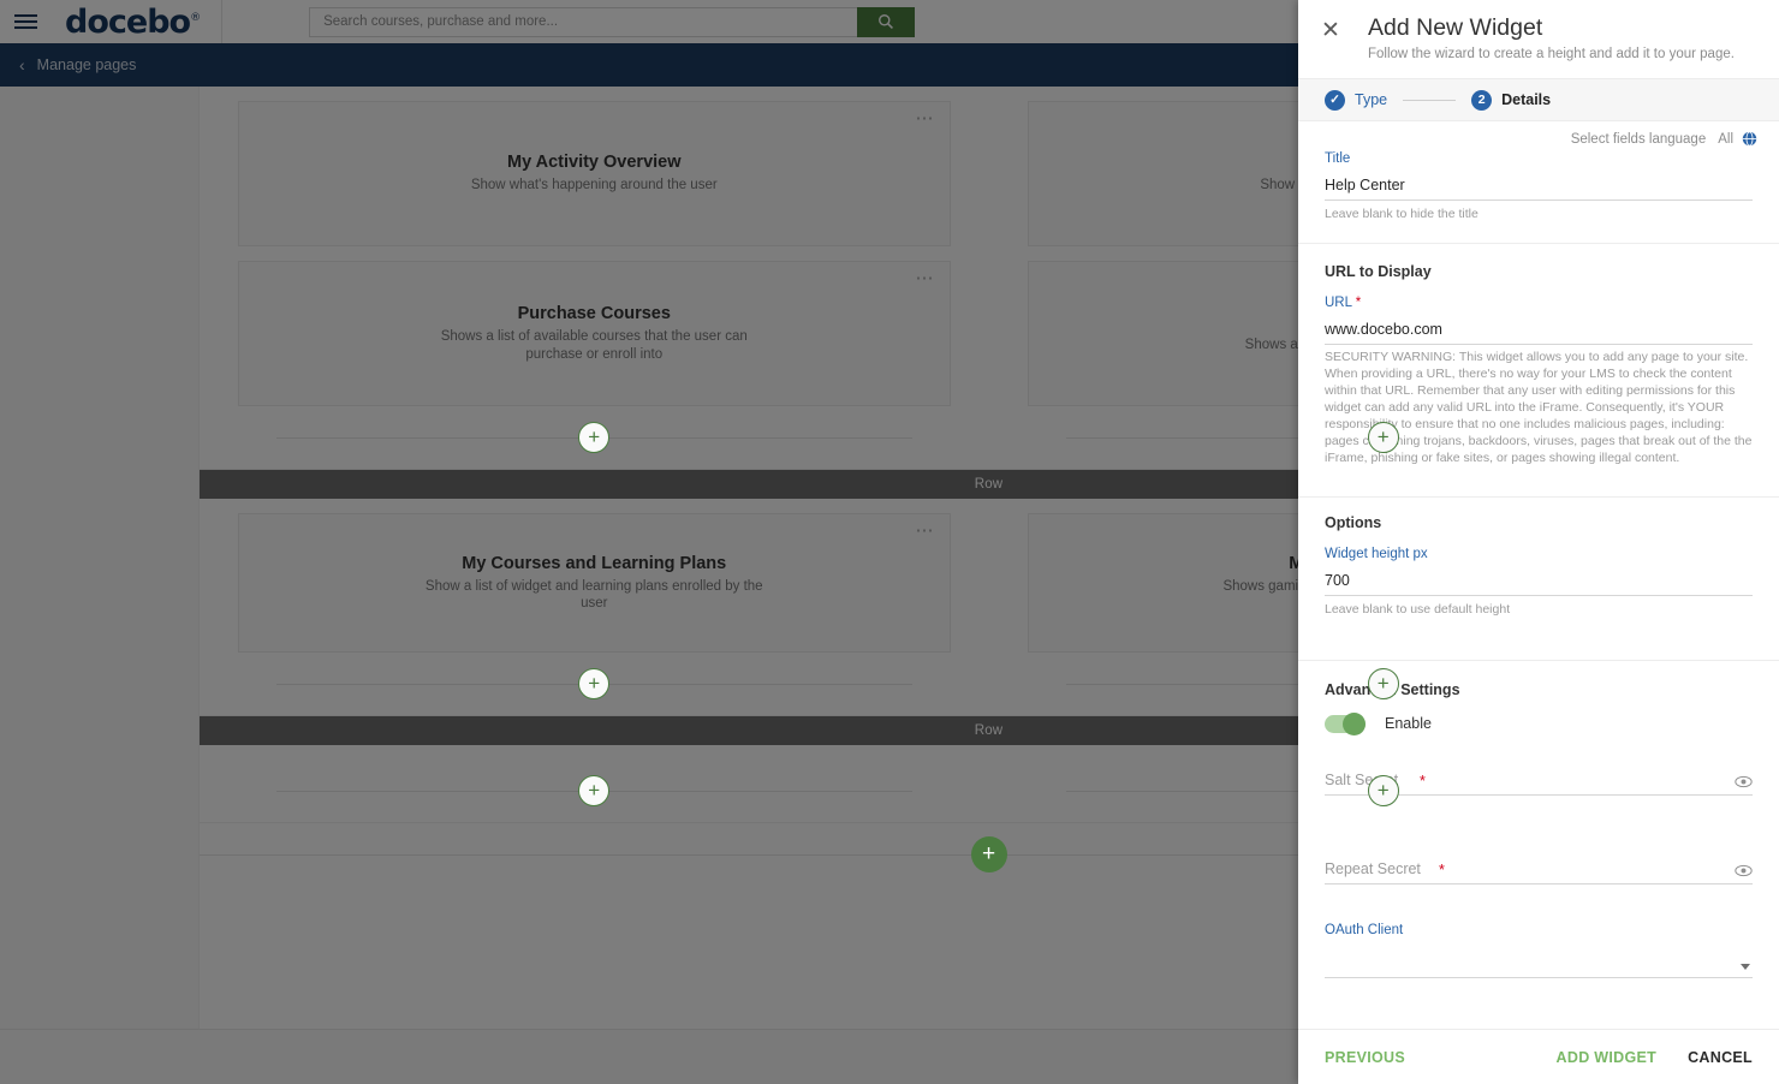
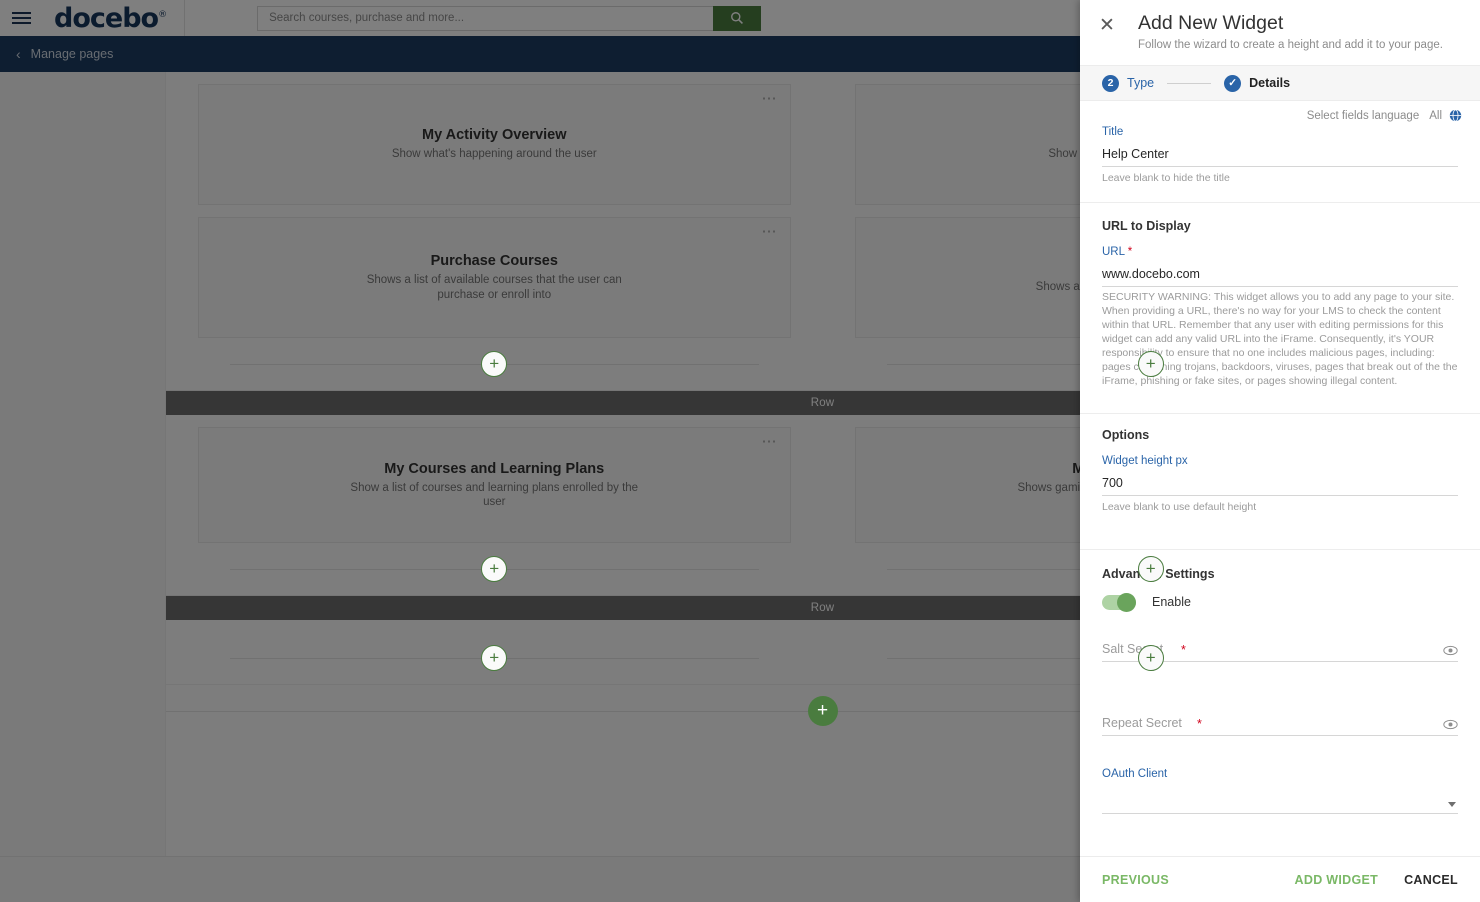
  docebo®
  Search courses, purchase and more...
  ‹
  Manage pages
  ⋯
  My Activity Overview
  Show what's happening around the user
  ⋯
  Purchase Courses
  Shows a list of available courses that the user can purchase or enroll into
  +
  +
  Row
  ⋯
  My Courses and Learning Plans
- Show a list of widget and learning plans enrolled by the user
+ Show a list of courses and learning plans enrolled by the user
  +
  +
  Row
  +
  +
  +
  ✕
  Add New Widget
  Follow the wizard to create a height and add it to your page.
- ✓
+ 2
  Type
- 2
+ ✓
  Details
  Select fields language
  All
  Title
  Help Center
  Leave blank to hide the title
  URL to Display
  URL *
  www.docebo.com
  SECURITY WARNING: This widget allows you to add any page to your site. When providing a URL, there's no way for your LMS to check the content within that URL. Remember that any user with editing permissions for this widget can add any valid URL into the iFrame. Consequently, it's YOUR responsiy to ensure that no one includes malicious pages, including: pages cning trojans, backdoors, viruses, pages that break out of the the iFrame, phishing or fake sites, or pages showing illegal content.
  Options
  Widget height px
  700
  Leave blank to use default height
  Advan Settings
  Enable
  Salt Set
  *
  Repeat Secret
  *
  OAuth Client
  PREVIOUS
  ADD WIDGET
  CANCEL
